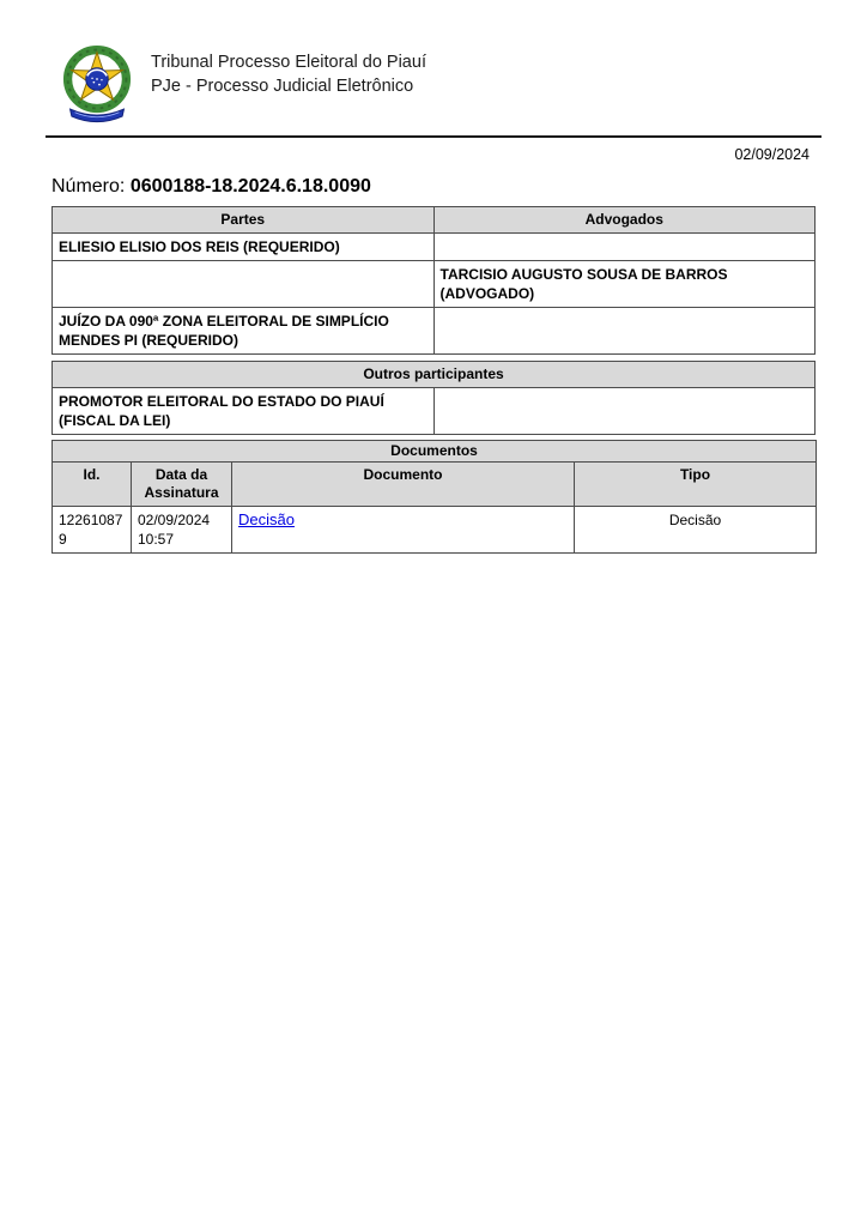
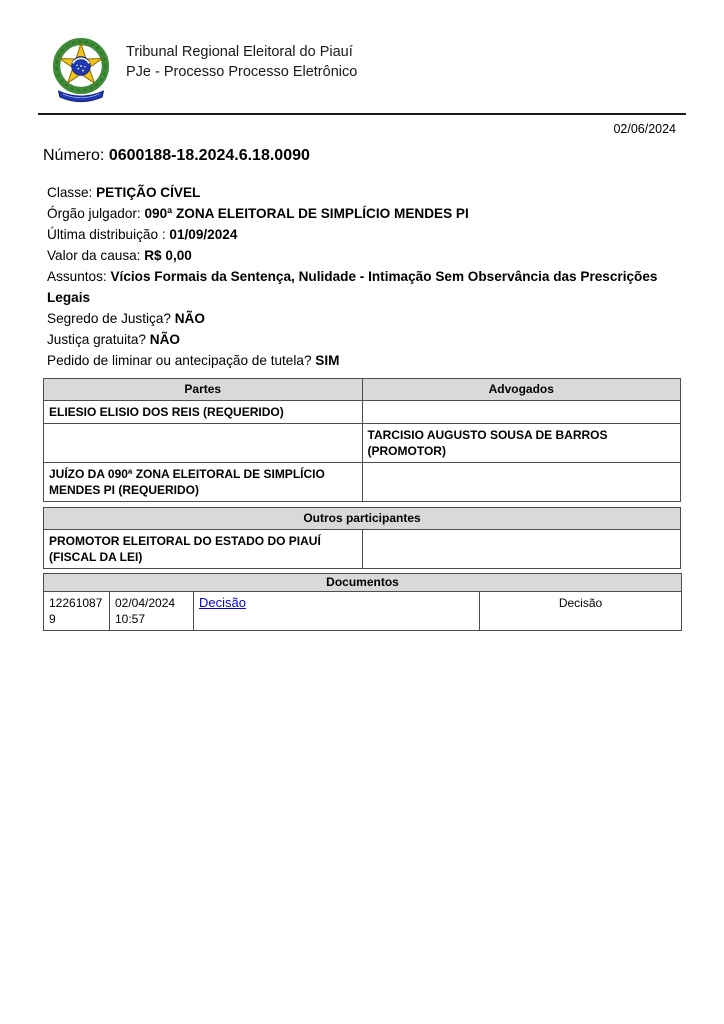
- Tribunal Processo Eleitoral do Piauí
+ Tribunal Regional Eleitoral do Piauí
- PJe - Processo Judicial Eletrônico
+ PJe - Processo Processo Eletrônico
- 02/09/2024
+ 02/06/2024
  Número: 0600188-18.2024.6.18.0090
+ Classe: PETIÇÃO CÍVEL
+ Órgão julgador: 090ª ZONA ELEITORAL DE SIMPLÍCIO MENDES PI
+ Última distribuição : 01/09/2024
+ Valor da causa: R$ 0,00
+ Assuntos: Vícios Formais da Sentença, Nulidade - Intimação Sem Observância das Prescrições Legais
+ Segredo de Justiça? NÃO
+ Justiça gratuita? NÃO
+ Pedido de liminar ou antecipação de tutela? SIM
  Partes	Advogados
  ELIESIO ELISIO DOS REIS (REQUERIDO)
- 	TARCISIO AUGUSTO SOUSA DE BARROS (ADVOGADO)
+ 	TARCISIO AUGUSTO SOUSA DE BARROS (PROMOTOR)
  JUÍZO DA 090ª ZONA ELEITORAL DE SIMPLÍCIO MENDES PI (REQUERIDO)
  Outros participantes
  PROMOTOR ELEITORAL DO ESTADO DO PIAUÍ (FISCAL DA LEI)
  Documentos
- Id.	Data da Assinatura	Documento	Tipo
- 122610879	02/09/2024 10:57	Decisão	Decisão
+ 122610879	02/04/2024 10:57	Decisão	Decisão
